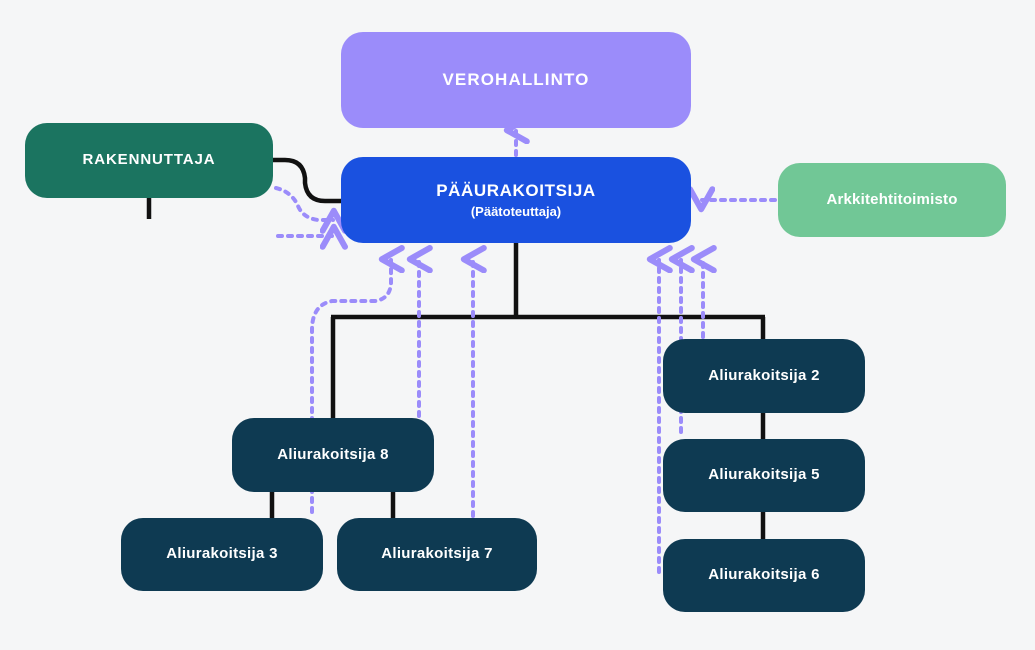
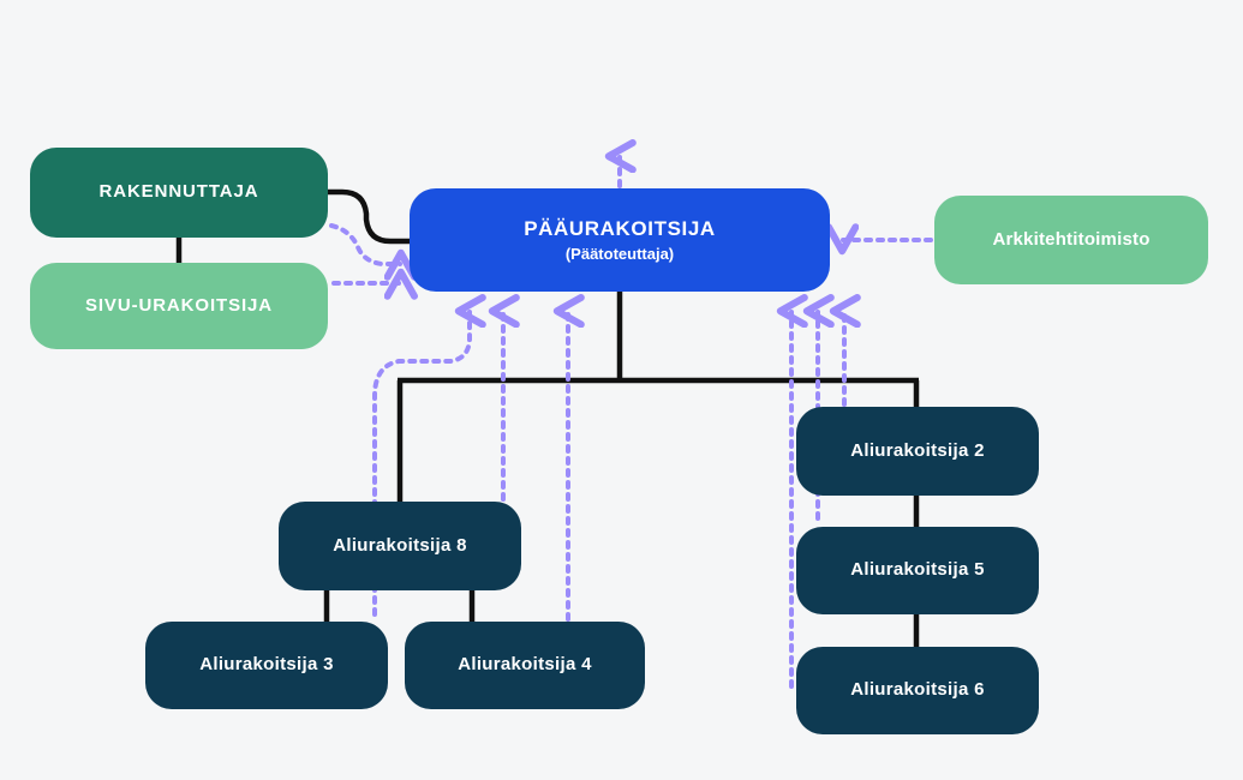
- VEROHALLINTO
  PÄÄURAKOITSIJA
  (Päätoteuttaja)
  RAKENNUTTAJA
+ SIVU-URAKOITSIJA
  Arkkitehtitoimisto
  Aliurakoitsija 8
  Aliurakoitsija 3
- Aliurakoitsija 7
+ Aliurakoitsija 4
  Aliurakoitsija 2
  Aliurakoitsija 5
  Aliurakoitsija 6
